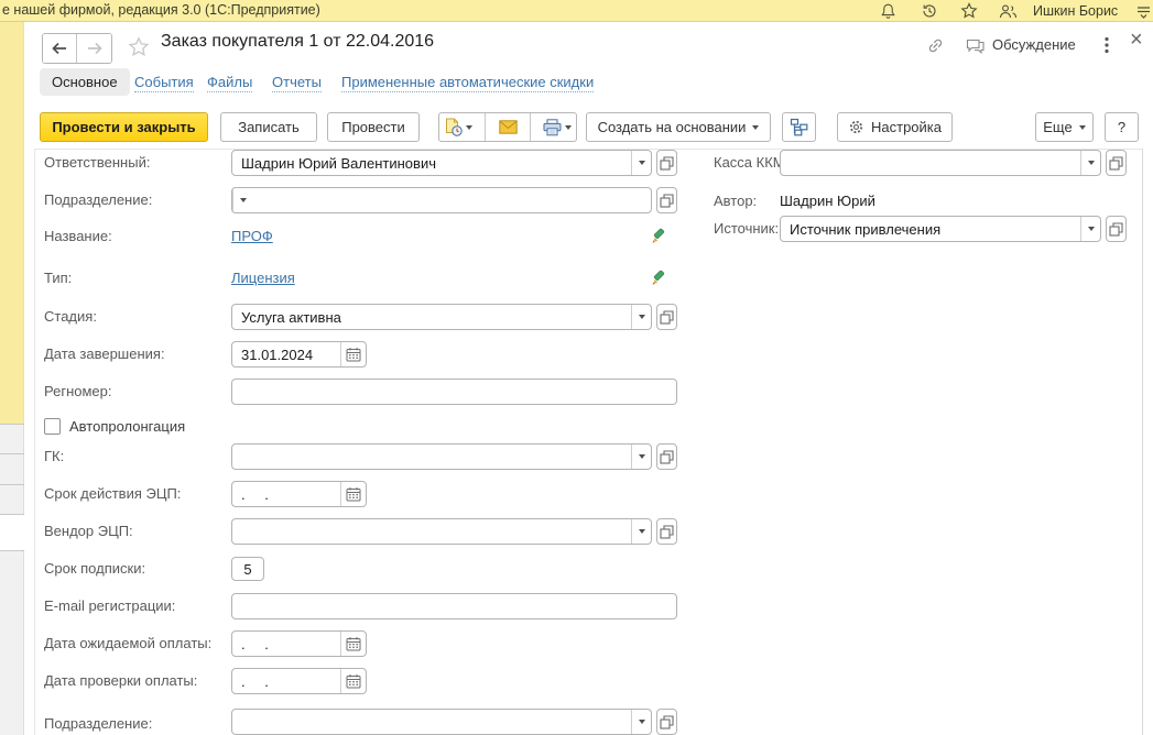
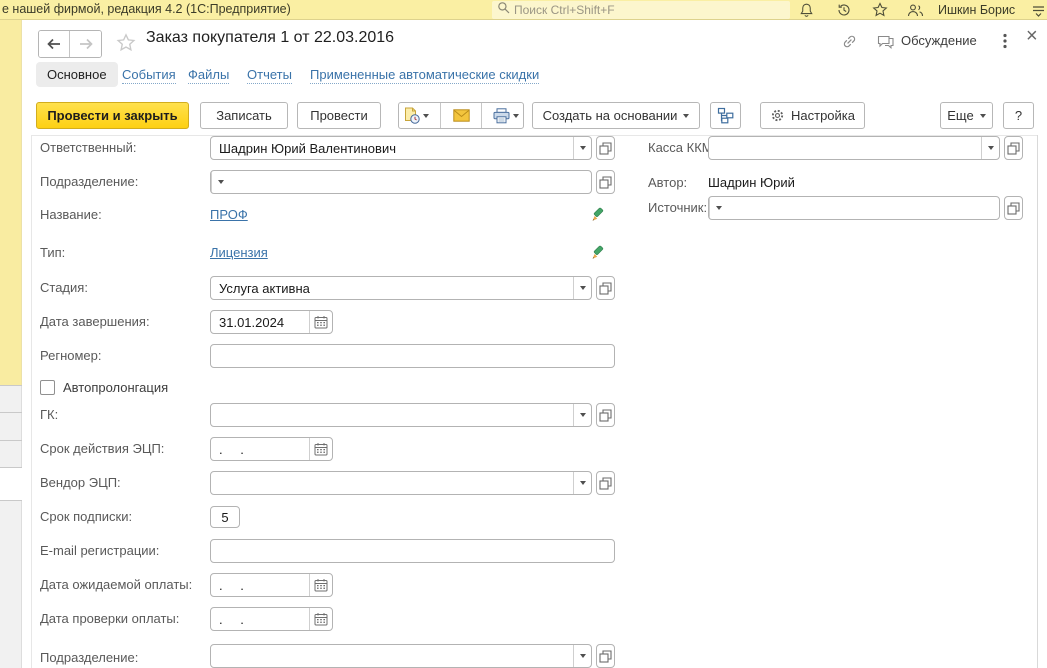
- е нашей фирмой, редакция 3.0 (1С:Предприятие)
+ е нашей фирмой, редакция 4.2 (1С:Предприятие)
+ Поиск Ctrl+Shift+F
  Ишкин Борис
- Заказ покупателя 1 от 22.04.2016
+ Заказ покупателя 1 от 22.03.2016
  Обсуждение
  ×
  Основное
  События
  Файлы
  Отчеты
  Примененные автоматические скидки
  Провести и закрыть
  Записать
  Провести
  Создать на основании
  Настройка
  Еще
  ?
  Ответственный:
  Шадрин Юрий Валентинович
  Подразделение:
  Название:
  ПРОФ
  Тип:
  Лицензия
  Стадия:
  Услуга активна
  Дата завершения:
  31.01.2024
  Регномер:
  Автопролонгация
  ГК:
  Срок действия ЭЦП:
  . .
  Вендор ЭЦП:
  Срок подписки:
  5
  E-mail регистрации:
  Дата ожидаемой оплаты:
  . .
  Дата проверки оплаты:
  . .
  Подразделение:
  Касса КК
  Автор:
  Шадрин Юрий
  Источник:
- Источник привлечения
